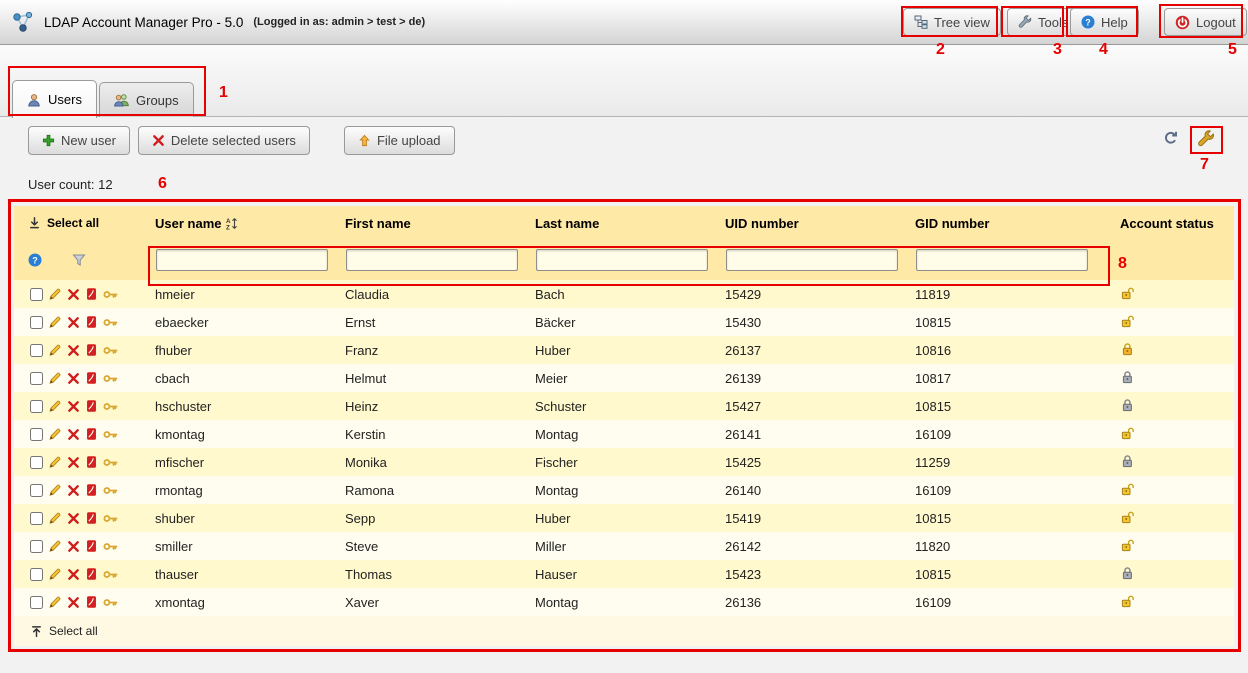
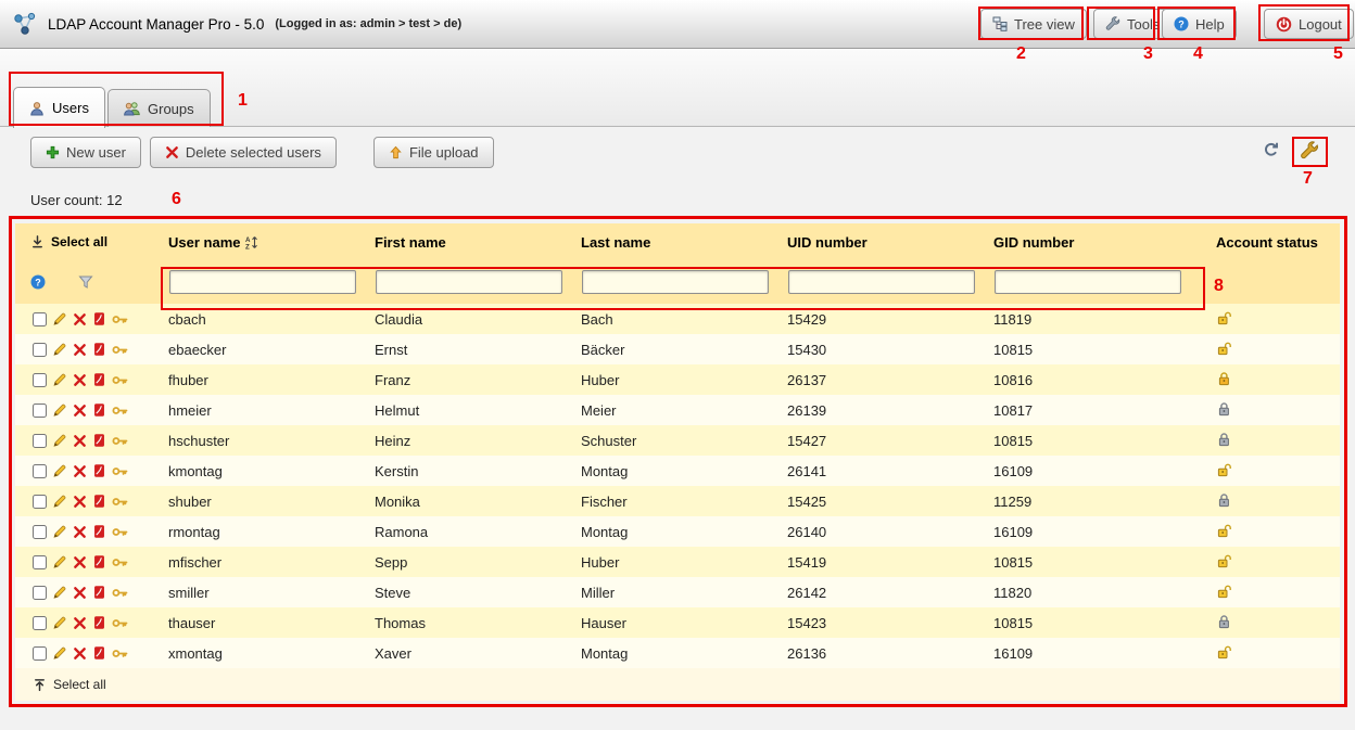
  LDAP Account Manager Pro - 5.0
  (Logged in as: admin > test > de)
  Tree view
  Tools
  ?
  Help
  Logout
  Users
  Groups
  New user
  Delete selected users
  File upload
  User count: 12
  Select all
  User name
  First name
  Last name
  UID number
  GID number
  Account status
  ?
- hmeier
+ cbach
  Claudia
  Bach
  15429
  11819
  ebaecker
  Ernst
  Bäcker
  15430
  10815
  fhuber
  Franz
  Huber
  26137
  10816
- cbach
+ hmeier
  Helmut
  Meier
  26139
  10817
  hschuster
  Heinz
  Schuster
  15427
  10815
  kmontag
  Kerstin
  Montag
  26141
  16109
- mfischer
+ shuber
  Monika
  Fischer
  15425
  11259
  rmontag
  Ramona
  Montag
  26140
  16109
- shuber
+ mfischer
  Sepp
  Huber
  15419
  10815
  smiller
  Steve
  Miller
  26142
  11820
  thauser
  Thomas
  Hauser
  15423
  10815
  xmontag
  Xaver
  Montag
  26136
  16109
  Select all
  1
  2
  3
  4
  5
  6
  7
  8
